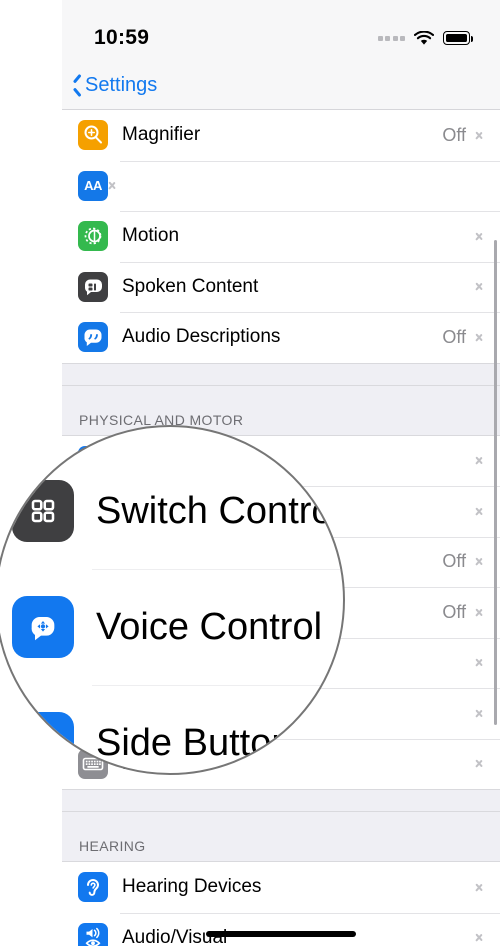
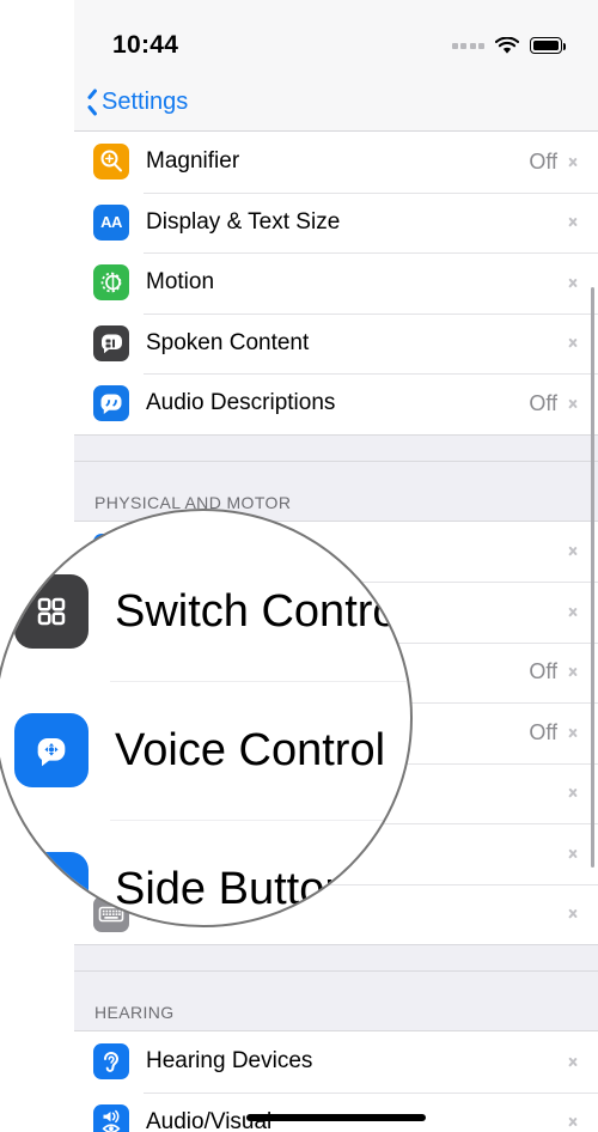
- 10:59
+ 10:44
  Settings
  Magnifier
  Off
  AA
+ Display & Text Size
  Motion
  Spoken Content
  Audio Descriptions
  Off
  PHYSICAL AND MOTOR
  Off
  Off
  HEARING
  Hearing Devices
  Audio/Visual
  Switch Control
  Voice Control
  Side Button
